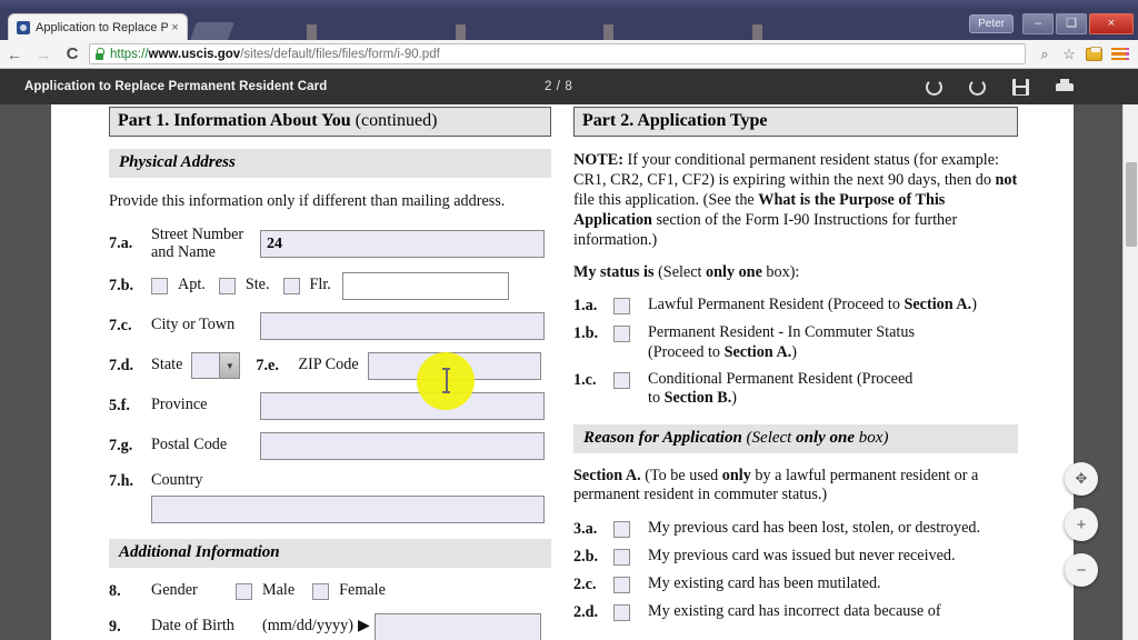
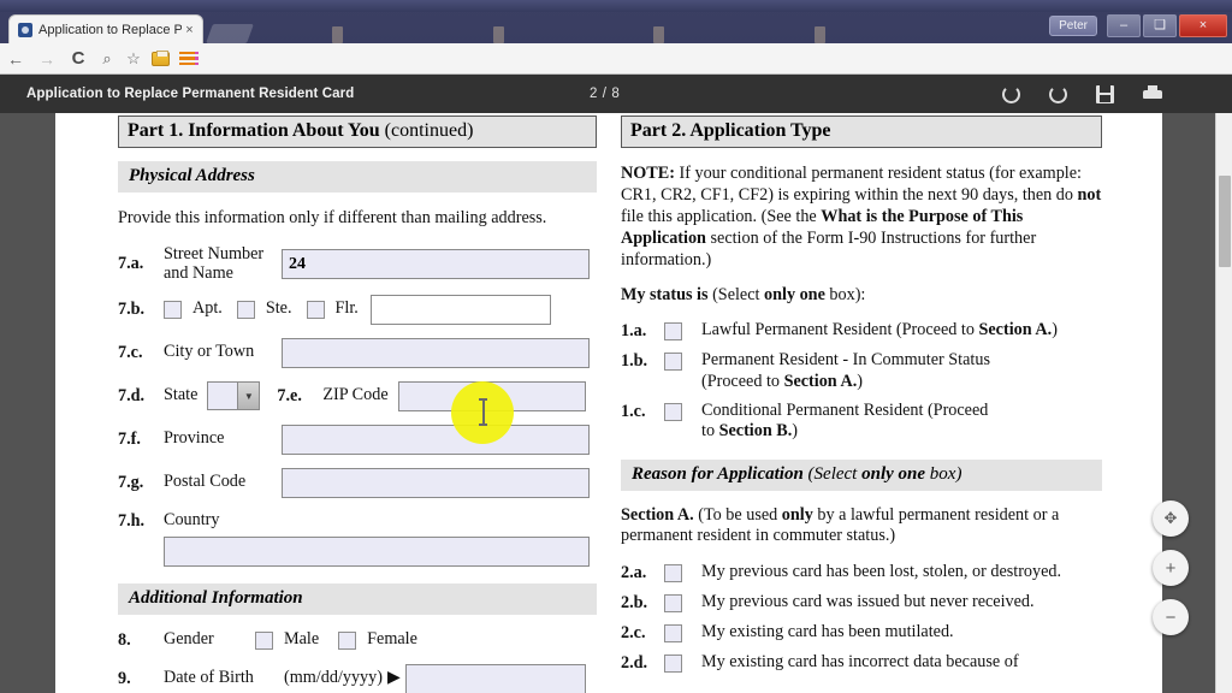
  Peter
  –
  ❑
  ×
  Application to Replace P
  ×
  ←
  →
  C
- https://www.uscis.gov/sites/default/files/files/form/i-90.pdf
  ⌕
  ☆
  Application to Replace Permanent Resident Card
  2 / 8
  Part 1. Information About You (continued)
  Physical Address
  Provide this information only if different than mailing address.
  7.a.
  Street Number
  and Name
  24
  7.b.
  Apt.
  Ste.
  Flr.
  7.c.
  City or Town
  7.d.
  State
  ▼
  7.e.
  ZIP Code
- 5.f.
+ 7.f.
  Province
  7.g.
  Postal Code
  7.h.
  Country
  Additional Information
  8.
  Gender
  Male
  Female
  9.
  Date of Birth
  (mm/dd/yyyy)
  ▶
  Part 2. Application Type
  NOTE: If your conditional permanent resident status (for example: CR1, CR2, CF1, CF2) is expiring within the next 90 days, then do not file this application. (See the What is the Purpose of This Application section of the Form I-90 Instructions for further information.)
  My status is (Select only one box):
  1.a.
  Lawful Permanent Resident (Proceed to Section A.)
  1.b.
  Permanent Resident - In Commuter Status (Proceed to Section A.)
  1.c.
  Conditional Permanent Resident (Proceed to Section B.)
  Reason for Application (Select only one box)
  Section A. (To be used only by a lawful permanent resident or a permanent resident in commuter status.)
- 3.a.
+ 2.a.
  My previous card has been lost, stolen, or destroyed.
  2.b.
  My previous card was issued but never received.
  2.c.
  My existing card has been mutilated.
  2.d.
  My existing card has incorrect data because of
  ✥
  +
  −
